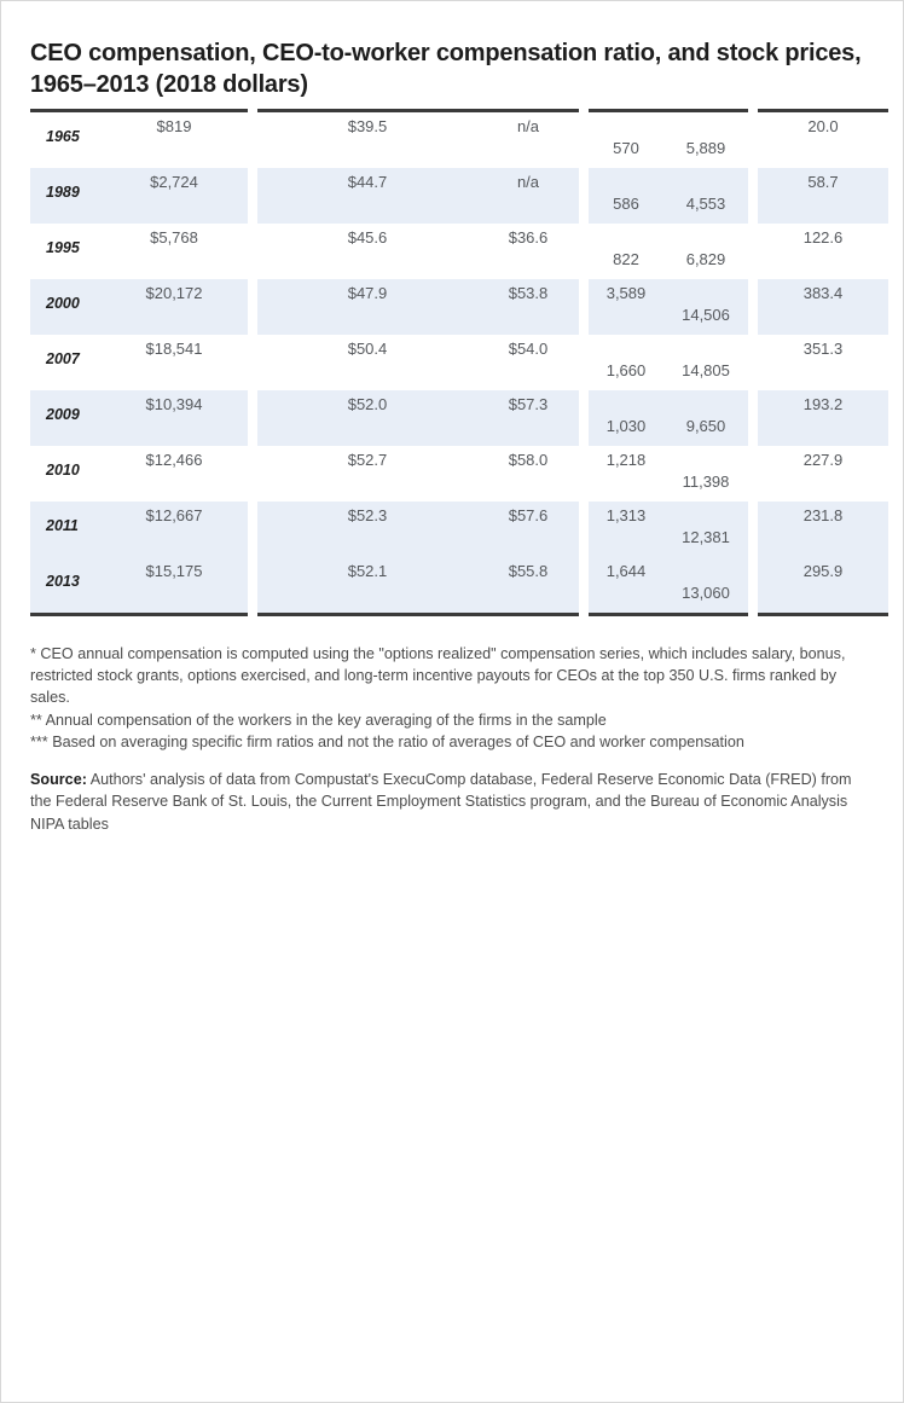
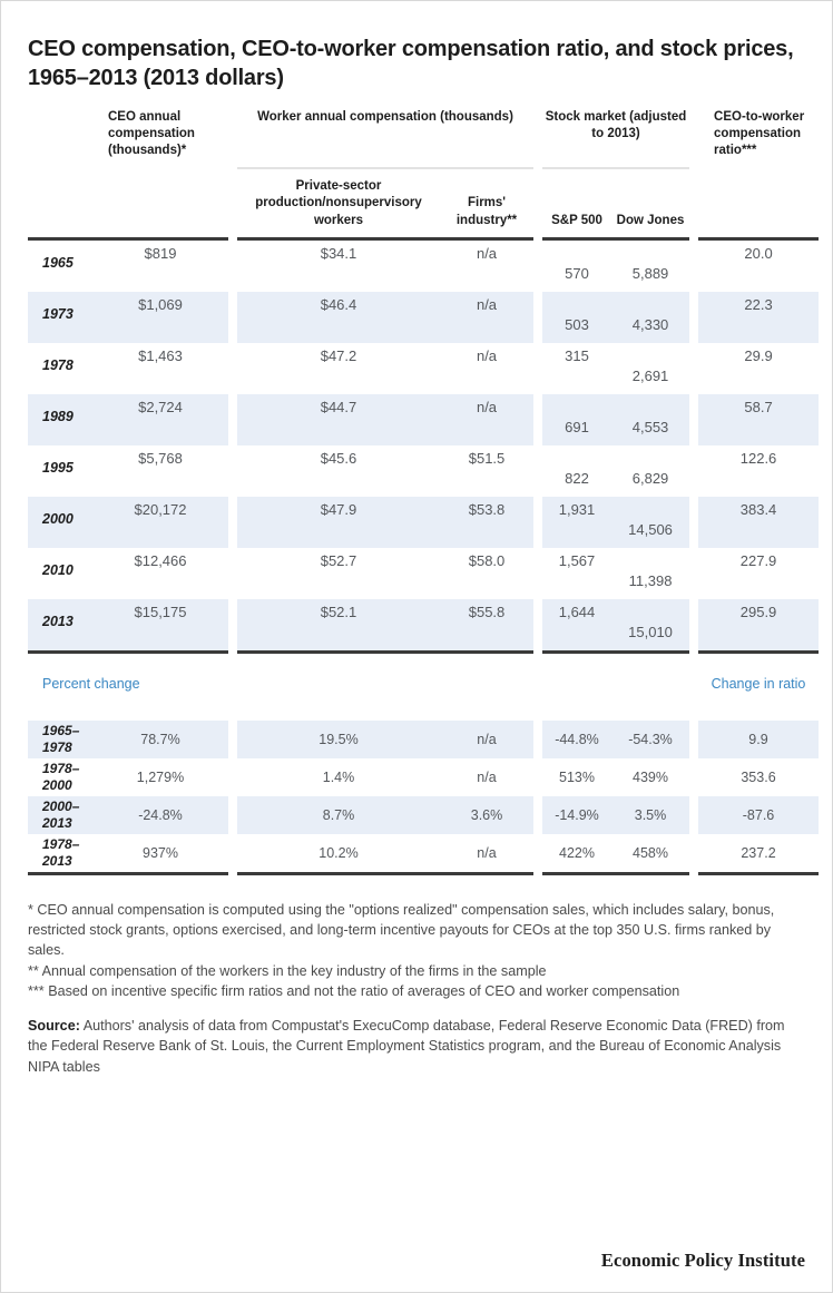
- CEO compensation, CEO-to-worker compensation ratio, and stock prices, 1965–2013 (2018 dollars)
+ CEO compensation, CEO-to-worker compensation ratio, and stock prices, 1965–2013 (2013 dollars)
+ 	CEO annual compensation (thousands)*		Worker annual compensation (thousands)		Stock market (adjusted to 2013)		CEO-to-worker compensation ratio***
+ 			Private-sector production/nonsupervisory workers	Firms' industry**		S&P 500	Dow Jones
- 1965	$819		$39.5	n/a		570	5,889		20.0
+ 1965	$819		$34.1	n/a		570	5,889		20.0
+ 1973	$1,069		$46.4	n/a		503	4,330		22.3
+ 1978	$1,463		$47.2	n/a		315	2,691		29.9
- 1989	$2,724		$44.7	n/a		586	4,553		58.7
+ 1989	$2,724		$44.7	n/a		691	4,553		58.7
- 1995	$5,768		$45.6	$36.6		822	6,829		122.6
+ 1995	$5,768		$45.6	$51.5		822	6,829		122.6
- 2000	$20,172		$47.9	$53.8		3,589	14,506		383.4
+ 2000	$20,172		$47.9	$53.8		1,931	14,506		383.4
- 2007	$18,541		$50.4	$54.0		1,660	14,805		351.3
- 2009	$10,394		$52.0	$57.3		1,030	9,650		193.2
- 2010	$12,466		$52.7	$58.0		1,218	11,398		227.9
+ 2010	$12,466		$52.7	$58.0		1,567	11,398		227.9
- 2011	$12,667		$52.3	$57.6		1,313	12,381		231.8
- 2013	$15,175		$52.1	$55.8		1,644	13,060		295.9
+ 2013	$15,175		$52.1	$55.8		1,644	15,010		295.9
+ Percent change								Change in ratio
+ 1965–1978	78.7%		19.5%	n/a		-44.8%	-54.3%		9.9
+ 1978–2000	1,279%		1.4%	n/a		513%	439%		353.6
+ 2000–2013	-24.8%		8.7%	3.6%		-14.9%	3.5%		-87.6
+ 1978–2013	937%		10.2%	n/a		422%	458%		237.2
- * CEO annual compensation is computed using the "options realized" compensation series, which includes salary, bonus, restricted stock grants, options exercised, and long-term incentive payouts for CEOs at the top 350 U.S. firms ranked by sales.
+ * CEO annual compensation is computed using the "options realized" compensation sales, which includes salary, bonus, restricted stock grants, options exercised, and long-term incentive payouts for CEOs at the top 350 U.S. firms ranked by sales.
- ** Annual compensation of the workers in the key averaging of the firms in the sample
+ ** Annual compensation of the workers in the key industry of the firms in the sample
- *** Based on averaging specific firm ratios and not the ratio of averages of CEO and worker compensation
+ *** Based on incentive specific firm ratios and not the ratio of averages of CEO and worker compensation
  Source: Authors' analysis of data from Compustat's ExecuComp database, Federal Reserve Economic Data (FRED) from the Federal Reserve Bank of St. Louis, the Current Employment Statistics program, and the Bureau of Economic Analysis NIPA tables
+ Economic Policy Institute
